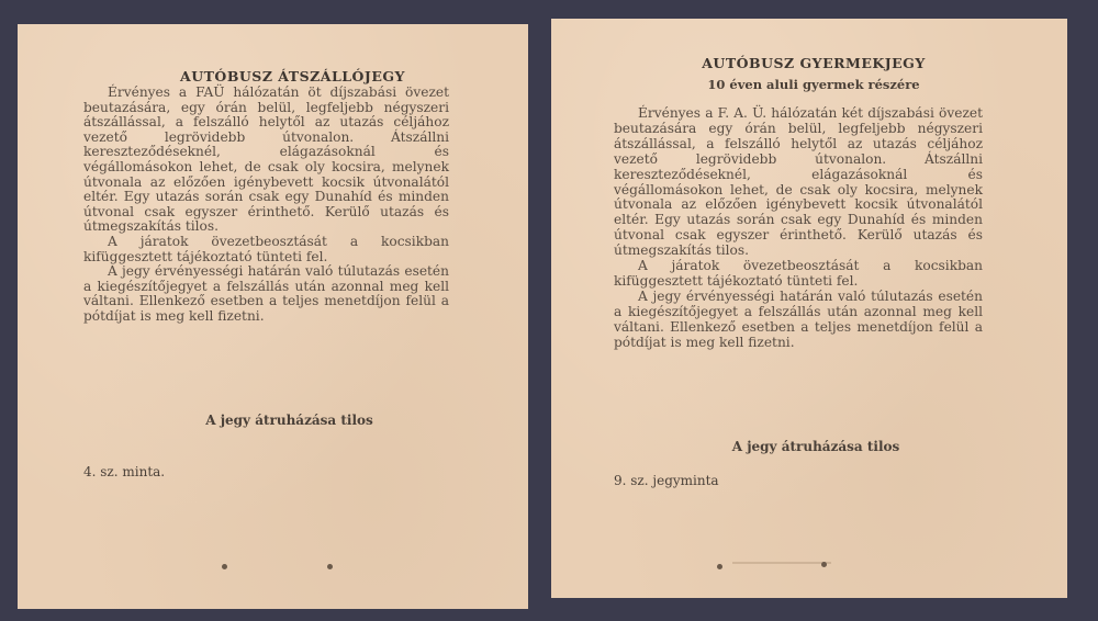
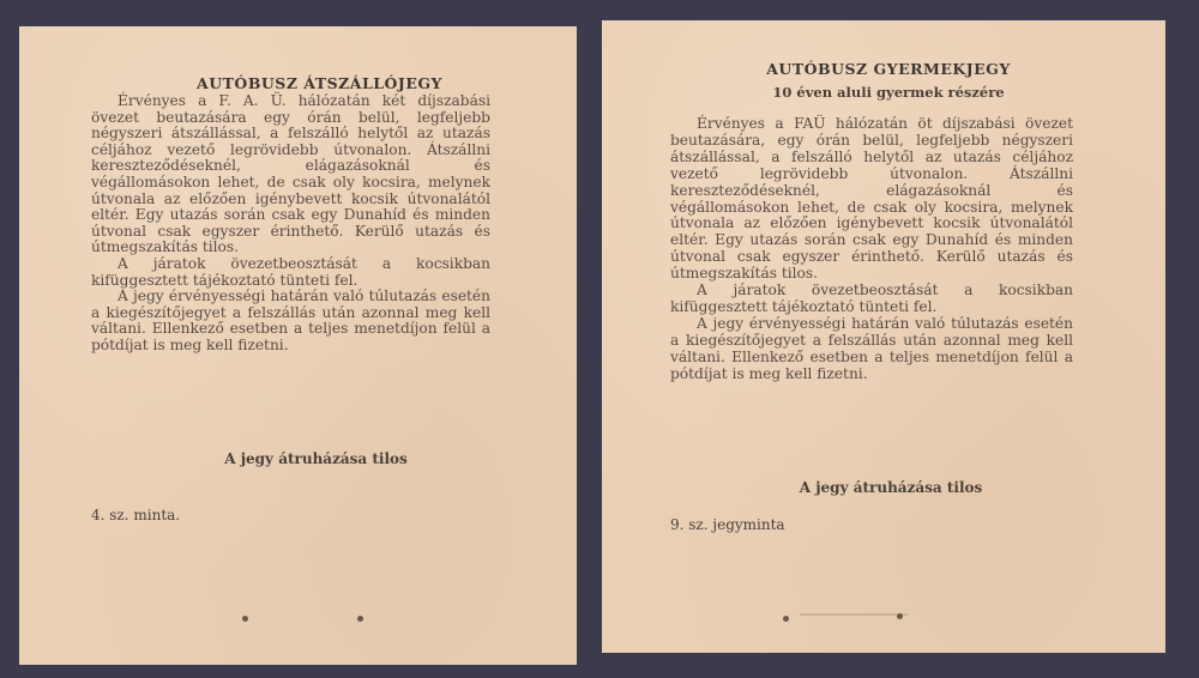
  AUTÓBUSZ ÁTSZÁLLÓJEGY
- Érvényes a FAÜ hálózatán öt díjszabási övezet beutazására, egy órán belül, legfeljebb négyszeri átszállással, a felszálló helytől az utazás céljához vezető legrövidebb útvonalon. Átszállni kereszteződéseknél, elágazásoknál és végállomásokon lehet, de csak oly kocsira, melynek útvonala az előzően igénybevett kocsik útvonalától eltér. Egy utazás során csak egy Dunahíd és minden útvonal csak egyszer érinthető. Kerülő utazás és útmegszakítás tilos.
+ Érvényes a F. A. Ü. hálózatán két díjszabási övezet beutazására egy órán belül, legfeljebb négyszeri átszállással, a felszálló helytől az utazás céljához vezető legrövidebb útvonalon. Átszállni kereszteződéseknél, elágazásoknál és végállomásokon lehet, de csak oly kocsira, melynek útvonala az előzően igénybevett kocsik útvonalától eltér. Egy utazás során csak egy Dunahíd és minden útvonal csak egyszer érinthető. Kerülő utazás és útmegszakítás tilos.
  A járatok övezetbeosztását a kocsikban kifüggesztett tájékoztató tünteti fel.
  A jegy érvényességi határán való túlutazás esetén a kiegészítőjegyet a felszállás után azonnal meg kell váltani. Ellenkező esetben a teljes menetdíjon felül a pótdíjat is meg kell fizetni.
  A jegy átruházása tilos
  4. sz. minta.
  AUTÓBUSZ GYERMEKJEGY
  10 éven aluli gyermek részére
- Érvényes a F. A. Ü. hálózatán két díjszabási övezet beutazására egy órán belül, legfeljebb négyszeri átszállással, a felszálló helytől az utazás céljához vezető legrövidebb útvonalon. Átszállni kereszteződéseknél, elágazásoknál és végállomásokon lehet, de csak oly kocsira, melynek útvonala az előzően igénybevett kocsik útvonalától eltér. Egy utazás során csak egy Dunahíd és minden útvonal csak egyszer érinthető. Kerülő utazás és útmegszakítás tilos.
+ Érvényes a FAÜ hálózatán öt díjszabási övezet beutazására, egy órán belül, legfeljebb négyszeri átszállással, a felszálló helytől az utazás céljához vezető legrövidebb útvonalon. Átszállni kereszteződéseknél, elágazásoknál és végállomásokon lehet, de csak oly kocsira, melynek útvonala az előzően igénybevett kocsik útvonalától eltér. Egy utazás során csak egy Dunahíd és minden útvonal csak egyszer érinthető. Kerülő utazás és útmegszakítás tilos.
  A járatok övezetbeosztását a kocsikban kifüggesztett tájékoztató tünteti fel.
  A jegy érvényességi határán való túlutazás esetén a kiegészítőjegyet a felszállás után azonnal meg kell váltani. Ellenkező esetben a teljes menetdíjon felül a pótdíjat is meg kell fizetni.
  A jegy átruházása tilos
  9. sz. jegyminta
